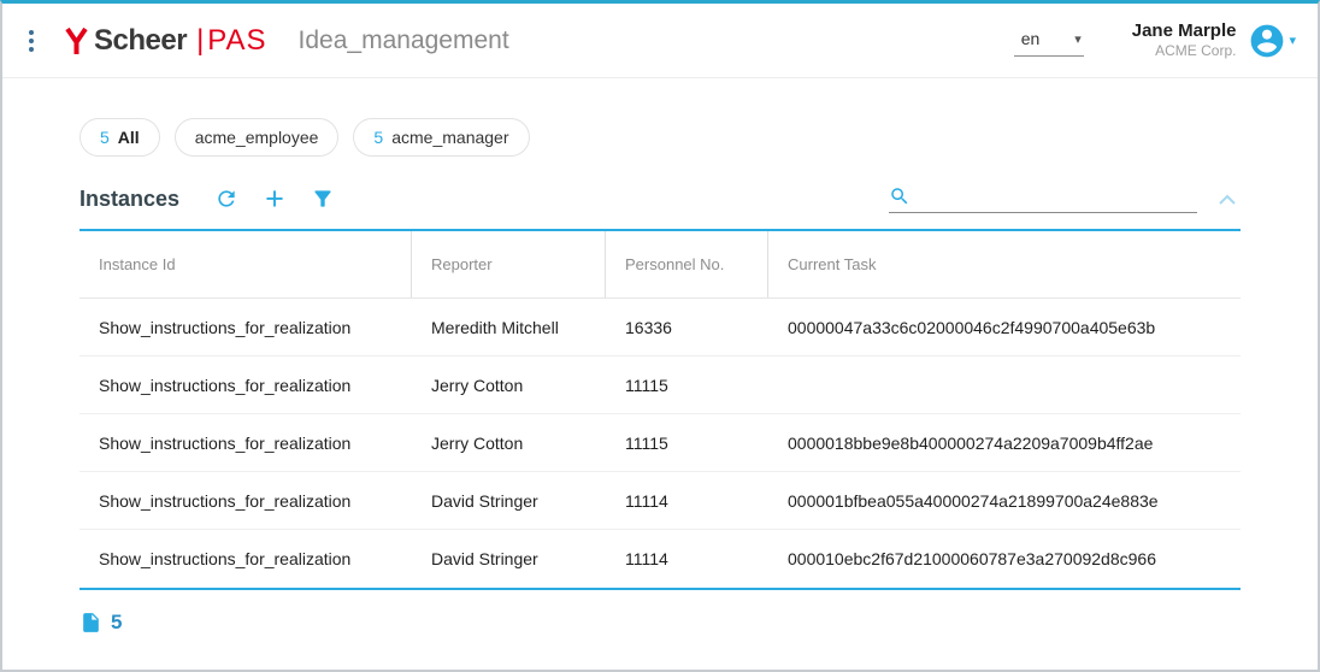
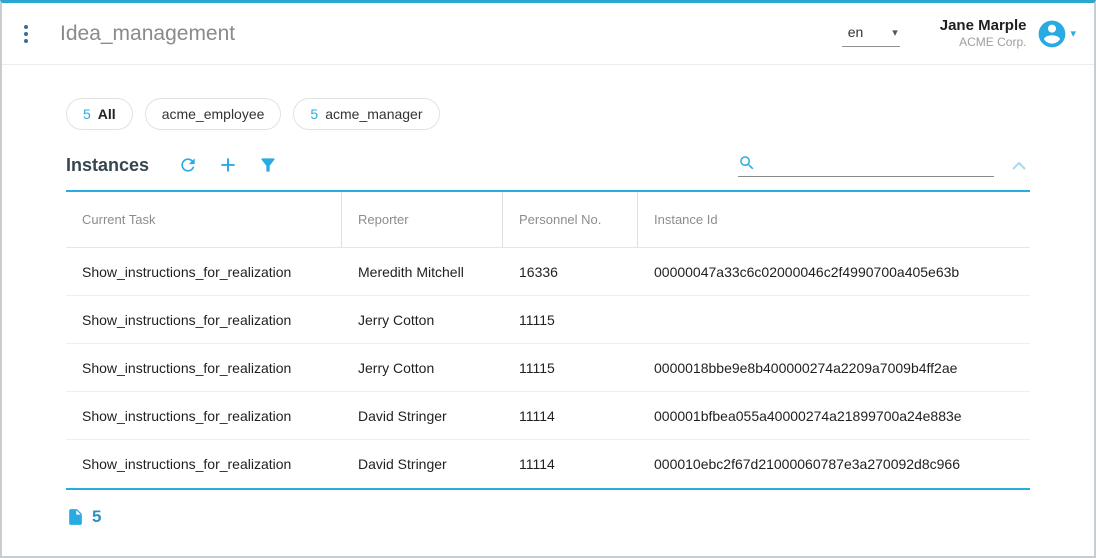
- Scheer
- |
- PAS
  Idea_management
  en
  ▾
  Jane Marple
  ACME Corp.
  ▾
  5
  All
  acme_employee
  5
  acme_manager
  Instances
  +
- Instance Id
+ Current Task
  Reporter
  Personnel No.
- Current Task
+ Instance Id
  Show_instructions_for_realization
  Meredith Mitchell
  16336
  00000047a33c6c02000046c2f4990700a405e63b
  Show_instructions_for_realization
  Jerry Cotton
  11115
  Show_instructions_for_realization
  Jerry Cotton
  11115
  0000018bbe9e8b400000274a2209a7009b4ff2ae
  Show_instructions_for_realization
  David Stringer
  11114
  000001bfbea055a40000274a21899700a24e883e
  Show_instructions_for_realization
  David Stringer
  11114
  000010ebc2f67d21000060787e3a270092d8c966
  5
